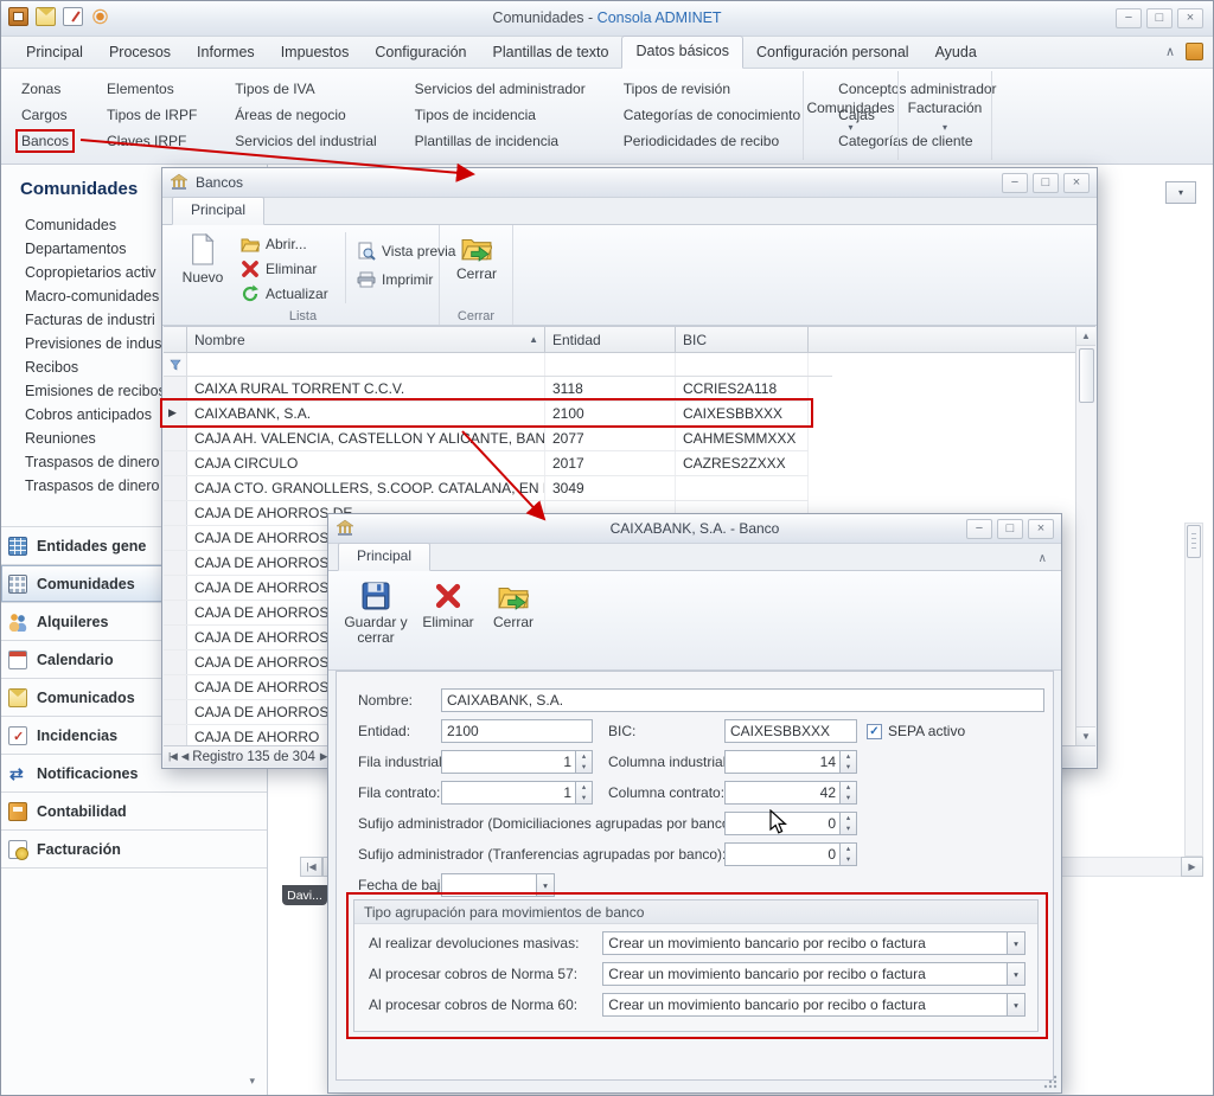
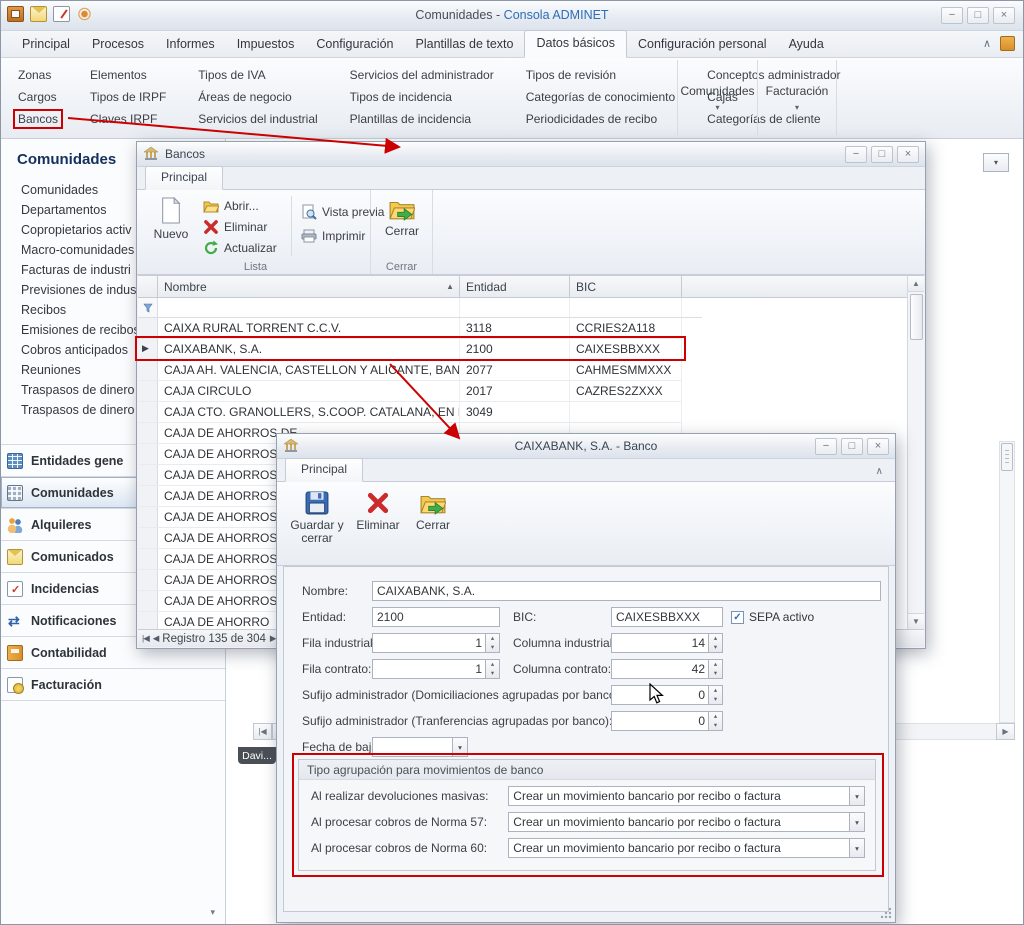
  Comunidades - Consola ADMINET
  −
  □
  ×
  Principal
  Procesos
  Informes
  Impuestos
  Configuración
  Plantillas de texto
  Datos básicos
  Configuración personal
  Ayuda
  ∧
  Zonas
  Cargos
  Bancos
  Elementos
  Tipos de IRPF
  Claves IRPF
  Tipos de IVA
  Áreas de negocio
  Servicios del industrial
  Servicios del administrador
  Tipos de incidencia
  Plantillas de incidencia
  Tipos de revisión
  Categorías de conocimiento
  Periodicidades de recibo
  Conceptos administrador
  Cajas
  Categorías de cliente
  Comunidades
  ▾
  Facturación
  ▾
  Comunidades
  Comunidades
  Departamentos
  Copropietarios activ
  Macro-comunidades
  Facturas de industri
  Previsiones de indus
  Recibos
  Emisiones de recibo
  Cobros anticipados
  Reuniones
  Traspasos de dinero
  Traspasos de dinero
  Entidades gene
  Comunidades
  Alquileres
- Calendario
  Comunicados
  Incidencias
  Notificaciones
  Contabilidad
  Facturación
  ▾
  ▾
  |◀
  ▶
  Davi...
  Bancos
  −
  □
  ×
  Principal
  Nuevo
  Abrir...
  Eliminar
  Actualizar
  Vista previa
  Imprimir
  Lista
  Cerrar
  Cerrar
  Nombre
  ▲
  Entidad
  BIC
  CAIXA RURAL TORRENT C.C.V.
  3118
  CCRIES2A118
  CAIXABANK, S.A.
  2100
  CAIXESBBXXX
  CAJA AH. VALENCIA, CASTELLON Y ALICANTE, BAN
  2077
  CAHMESMMXXX
  CAJA CIRCULO
  2017
  CAZRES2ZXXX
  CAJA CTO. GRANOLLERS, S.COOP. CATALANA, EN
  3049
  CAJA DE AHORROS
  CAJA DE AHORROS
  CAJA DE AHORROS
  CAJA DE AHORROS
  CAJA DE AHORROS
  CAJA DE AHORROS
  CAJA DE AHORROS
  CAJA DE AHORROS
  CAJA DE AHORROS
  CAJA DE AHORRO
  ▲
  ▼
  |◀
  ◀
  Registro 135 de 304
  ▶
  CAIXABANK, S.A. - Banco
  −
  □
  ×
  Principal
  ∧
  Guardar y cerrar
  Eliminar
  Cerrar
  Nombre:
  CAIXABANK, S.A.
  Entidad:
  2100
  BIC:
  CAIXESBBXXX
  ✓
  SEPA activo
  Fila industria
  1
  Columna industria
  14
  Fila contrato:
  1
  Columna contrato:
  42
  Sufijo administrador (Domiciliaciones agrupadas por banc
  0
  Sufijo administrador (Tranferencias agrupadas por banco)
  0
  Fecha de baj
  ▾
  Tipo agrupación para movimientos de banco
  Al realizar devoluciones masivas:
  Crear un movimiento bancario por recibo o factura
  ▾
  Al procesar cobros de Norma 57:
  Crear un movimiento bancario por recibo o factura
  ▾
  Al procesar cobros de Norma 60:
  Crear un movimiento bancario por recibo o factura
  ▾
